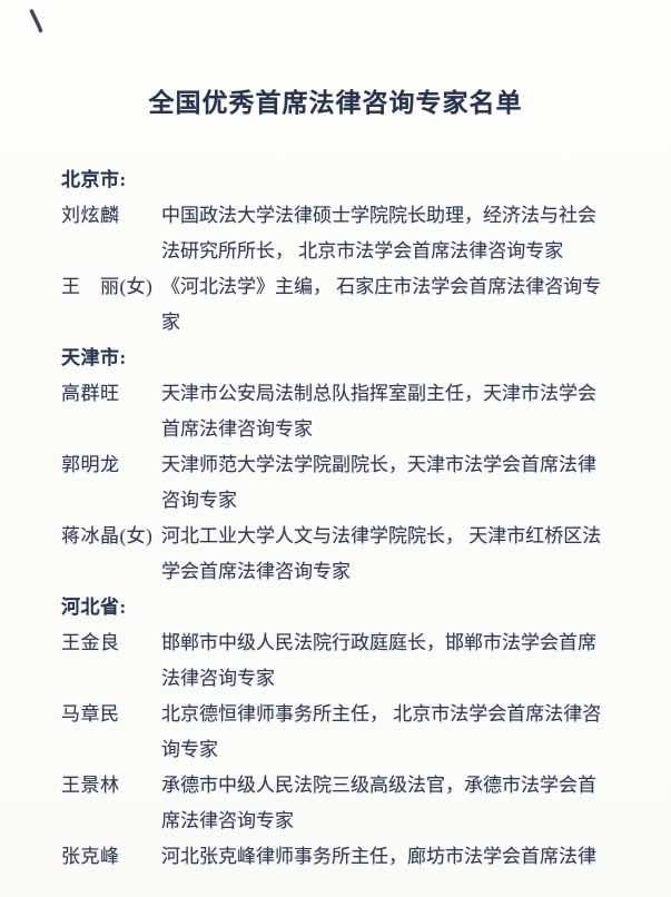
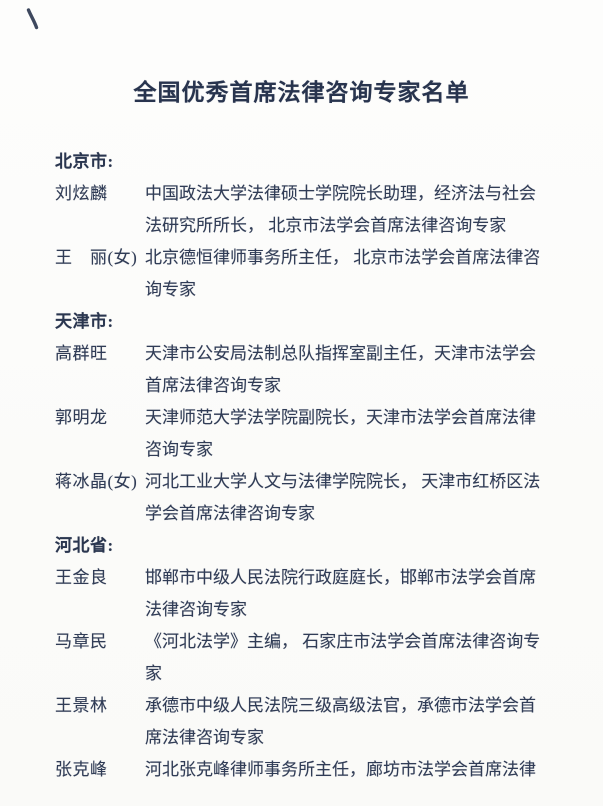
  全国优秀首席法律咨询专家名单
  北京市:
  刘炫麟
  中国政法大学法律硕士学院院长助理，经济法与社会法研究所所长， 北京市法学会首席法律咨询专家
  王 丽(女)
- 《河北法学》主编， 石家庄市法学会首席法律咨询专家
+ 北京德恒律师事务所主任， 北京市法学会首席法律咨询专家
  天津市:
  高群旺
  天津市公安局法制总队指挥室副主任，天津市法学会首席法律咨询专家
  郭明龙
  天津师范大学法学院副院长，天津市法学会首席法律咨询专家
  蒋冰晶(女)
  河北工业大学人文与法律学院院长， 天津市红桥区法学会首席法律咨询专家
  河北省:
  王金良
  邯郸市中级人民法院行政庭庭长，邯郸市法学会首席法律咨询专家
  马章民
- 北京德恒律师事务所主任， 北京市法学会首席法律咨询专家
+ 《河北法学》主编， 石家庄市法学会首席法律咨询专家
  王景林
  承德市中级人民法院三级高级法官，承德市法学会首席法律咨询专家
  张克峰
  河北张克峰律师事务所主任，廊坊市法学会首席法律
